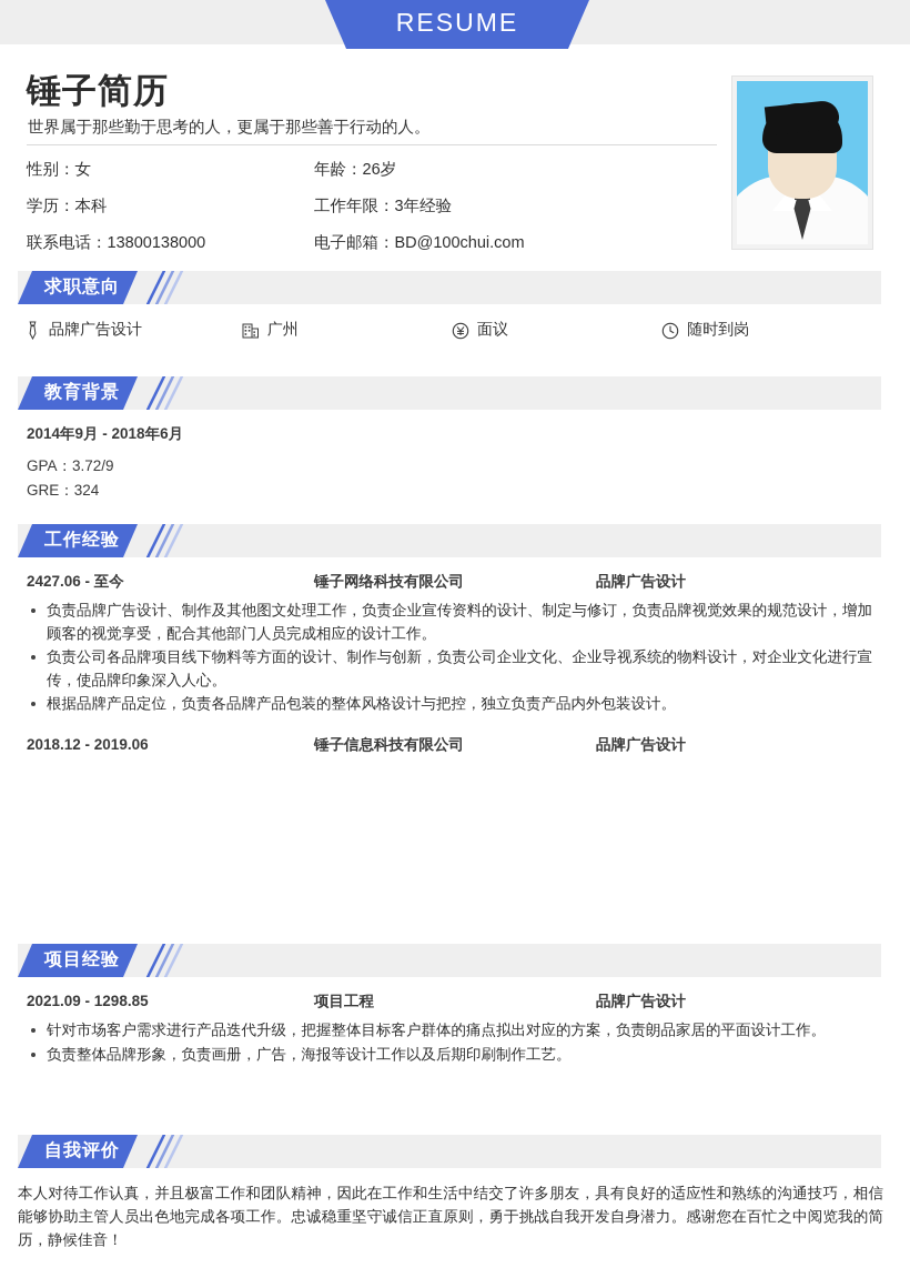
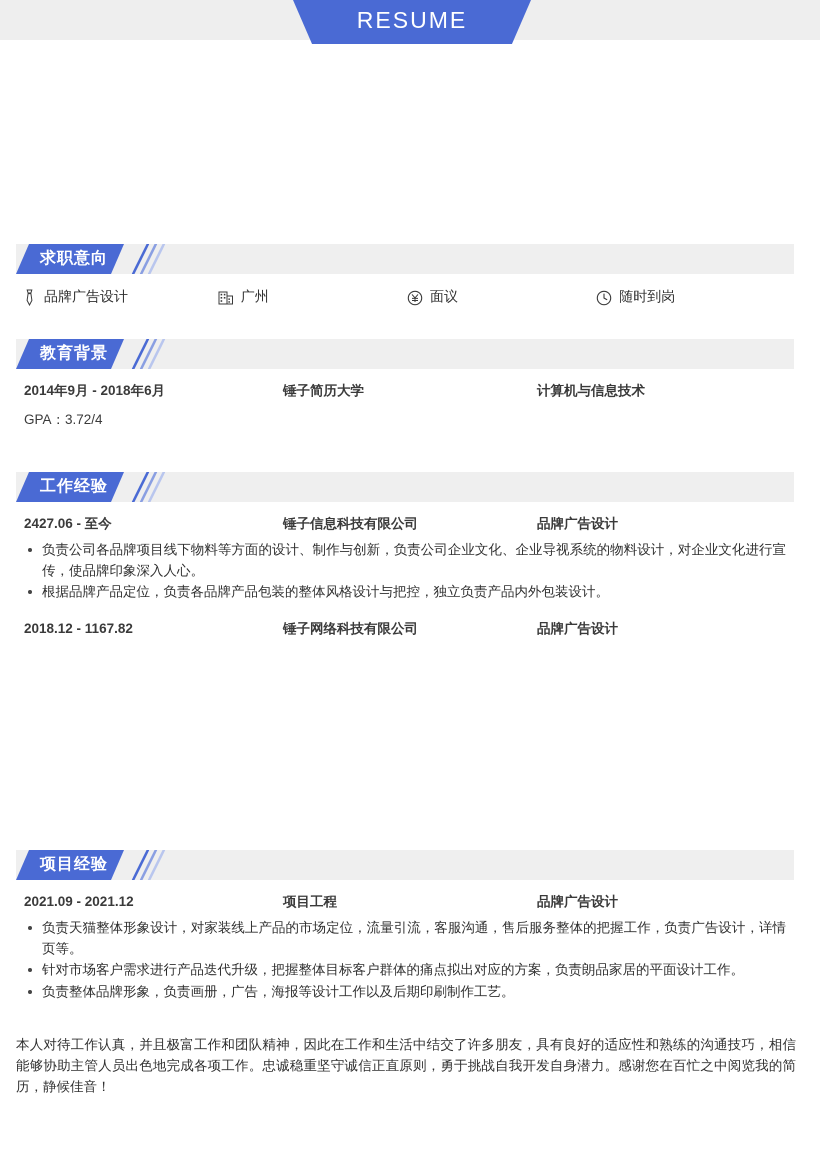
  RESUME
- 锤子简历
- 世界属于那些勤于思考的人，更属于那些善于行动的人。
- 性别：女
- 年龄：26岁
- 学历：本科
- 工作年限：3年经验
- 联系电话：13800138000
- 电子邮箱：BD@100chui.com
  求职意向
  品牌广告设计
  广州
  面议
  随时到岗
  教育背景
  2014年9月 - 2018年6月
+ 锤子简历大学
+ 计算机与信息技术
- GPA：3.72/9
+ GPA：3.72/4
- GRE：324
  工作经验
  2427.06 - 至今
- 锤子网络科技有限公司
+ 锤子信息科技有限公司
  品牌广告设计
- 负责品牌广告设计、制作及其他图文处理工作，负责企业宣传资料的设计、制定与修订，负责品牌视觉效果的规范设计，增加顾客的视觉享受，配合其他部门人员完成相应的设计工作。
  负责公司各品牌项目线下物料等方面的设计、制作与创新，负责公司企业文化、企业导视系统的物料设计，对企业文化进行宣 传，使品牌印象深入人心。
  根据品牌产品定位，负责各品牌产品包装的整体风格设计与把控，独立负责产品内外包装设计。
- 2018.12 - 2019.06
+ 2018.12 - 1167.82
- 锤子信息科技有限公司
+ 锤子网络科技有限公司
  品牌广告设计
  项目经验
- 2021.09 - 1298.85
+ 2021.09 - 2021.12
  项目工程
  品牌广告设计
+ 负责天猫整体形象设计，对家装线上产品的市场定位，流量引流，客服沟通，售后服务整体的把握工作，负责广告设计，详情 页等。
  针对市场客户需求进行产品迭代升级，把握整体目标客户群体的痛点拟出对应的方案，负责朗品家居的平面设计工作。
  负责整体品牌形象，负责画册，广告，海报等设计工作以及后期印刷制作工艺。
- 自我评价
  本人对待工作认真，并且极富工作和团队精神，因此在工作和生活中结交了许多朋友，具有良好的适应性和熟练的沟通技巧，相信能够协助主管人员出色地完成各项工作。忠诚稳重坚守诚信正直原则，勇于挑战自我开发自身潜力。感谢您在百忙之中阅览我的简历，静候佳音！
